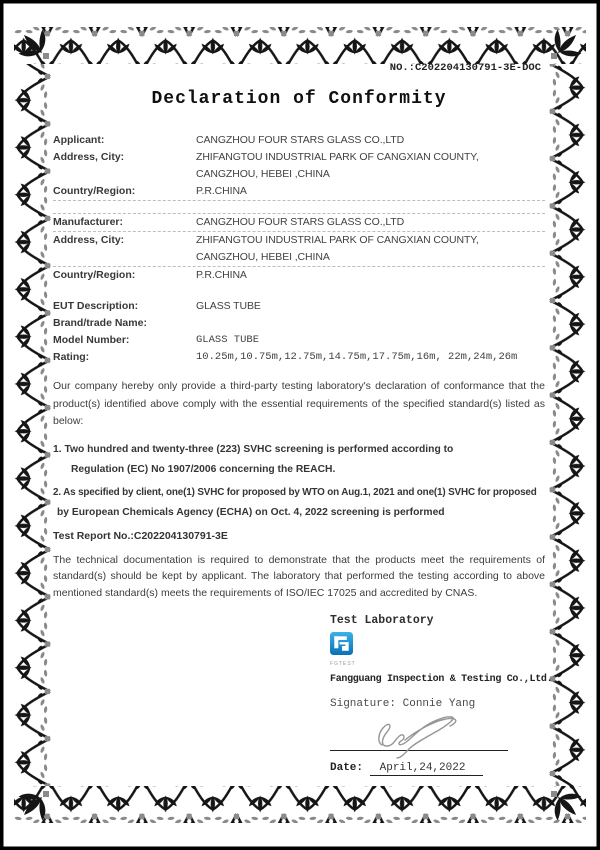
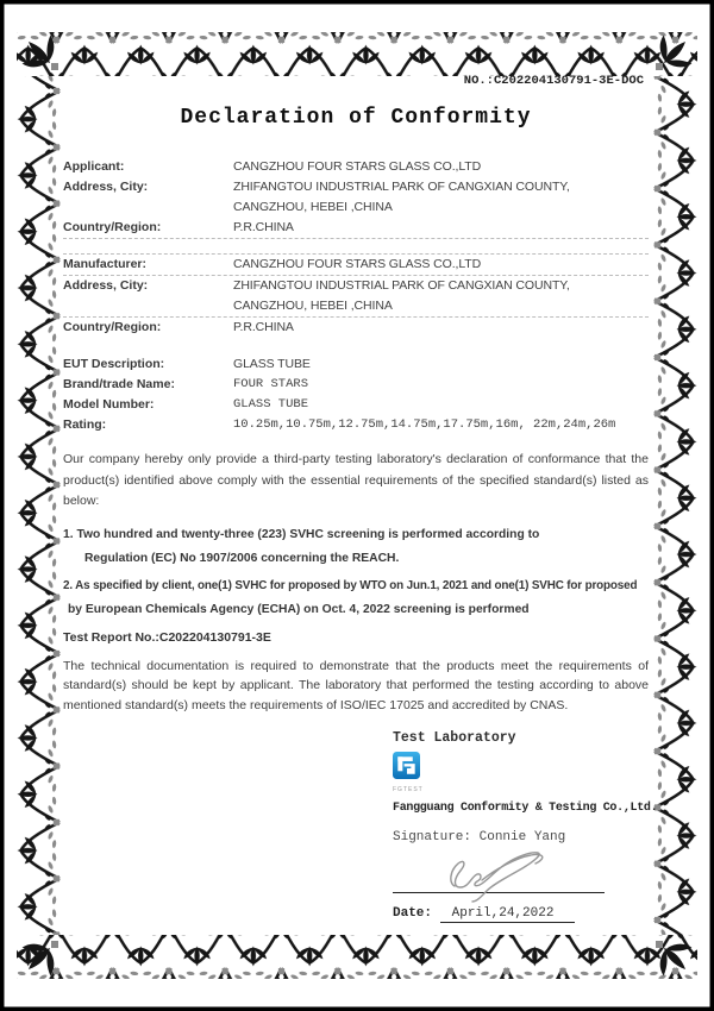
  NO.:C202204130791-3E-DOC
  Declaration of Conformity
  Applicant:
  CANGZHOU FOUR STARS GLASS CO.,LTD
  Address, City:
  ZHIFANGTOU INDUSTRIAL PARK OF CANGXIAN COUNTY,
  CANGZHOU, HEBEI ,CHINA
  Country/Region:
  P.R.CHINA
  Manufacturer:
  CANGZHOU FOUR STARS GLASS CO.,LTD
  Address, City:
  ZHIFANGTOU INDUSTRIAL PARK OF CANGXIAN COUNTY,
  CANGZHOU, HEBEI ,CHINA
  Country/Region:
  P.R.CHINA
  EUT Description:
  GLASS TUBE
  Brand/trade Name:
+ FOUR STARS
  Model Number:
  GLASS TUBE
  Rating:
  10.25m,10.75m,12.75m,14.75m,17.75m,16m, 22m,24m,26m
  Our company hereby only provide a third-party testing laboratory's declaration of conformance that the product(s) identified above comply with the essential requirements of the specified standard(s) listed as below:
  1. Two hundred and twenty-three (223) SVHC screening is performed according to
  Regulation (EC) No 1907/2006 concerning the REACH.
- 2. As specified by client, one(1) SVHC for proposed by WTO on Aug.1, 2021 and one(1) SVHC for proposed
+ 2. As specified by client, one(1) SVHC for proposed by WTO on Jun.1, 2021 and one(1) SVHC for proposed
  by European Chemicals Agency (ECHA) on Oct. 4, 2022 screening is performed
  Test Report No.:C202204130791-3E
  The technical documentation is required to demonstrate that the products meet the requirements of standard(s) should be kept by applicant. The laboratory that performed the testing according to above mentioned standard(s) meets the requirements of ISO/IEC 17025 and accredited by CNAS.
  Test Laboratory
- Fangguang Inspection & Testing Co.,Ltd.
+ Fangguang Conformity & Testing Co.,Ltd.
  Signature: Connie Yang
  Date: April,24,2022
